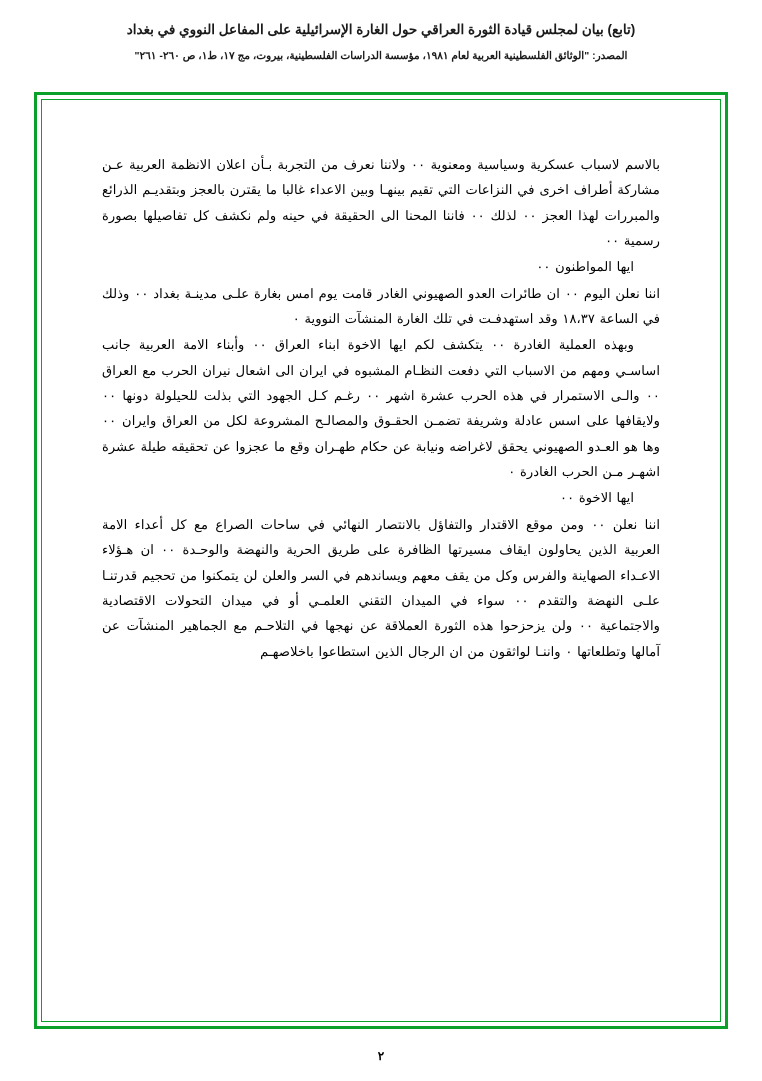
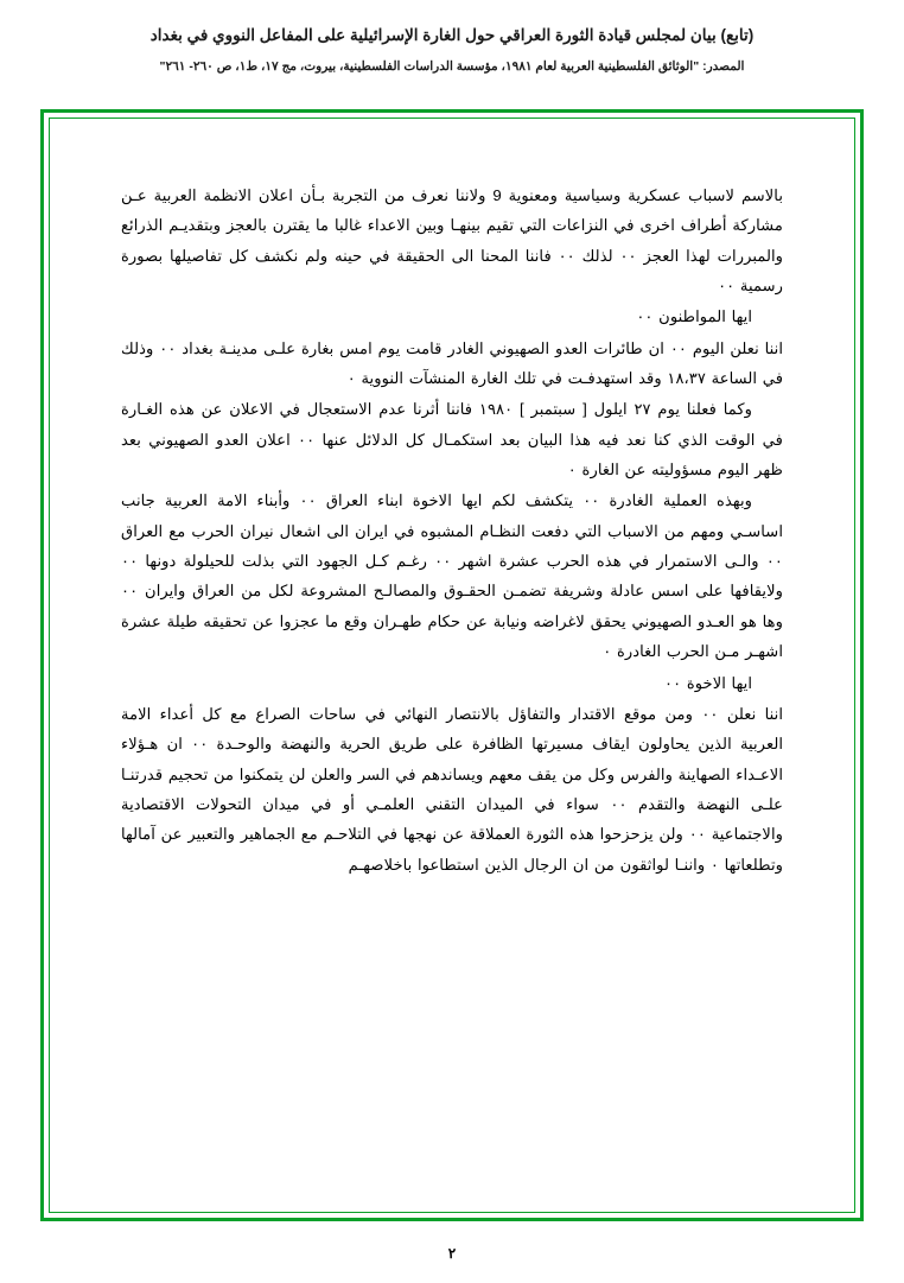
  (تابع) بيان لمجلس قيادة الثورة العراقي حول الغارة الإسرائيلية على المفاعل النووي في بغداد
  المصدر: "الوثائق الفلسطينية العربية لعام ١٩٨١، مؤسسة الدراسات الفلسطينية، بيروت، مج ١٧، ط١، ص ٢٦٠- ٢٦١"
- بالاسم لاسباب عسكرية وسياسية ومعنوية ٠٠ ولاننا نعرف من التجربة بـأن اعلان الانظمة العربية عـن مشاركة أطراف اخرى في النزاعات التي تقيم بينهـا وبين الاعداء غالبا ما يقترن بالعجز وبتقديـم الذرائع والمبررات لهذا العجز ٠٠ لذلك ٠٠ فاننا المحنا الى الحقيقة في حينه ولم نكشف كل تفاصيلها بصورة رسمية ٠٠
+ بالاسم لاسباب عسكرية وسياسية ومعنوية 9 ولاننا نعرف من التجربة بـأن اعلان الانظمة العربية عـن مشاركة أطراف اخرى في النزاعات التي تقيم بينهـا وبين الاعداء غالبا ما يقترن بالعجز وبتقديـم الذرائع والمبررات لهذا العجز ٠٠ لذلك ٠٠ فاننا المحنا الى الحقيقة في حينه ولم نكشف كل تفاصيلها بصورة رسمية ٠٠
  ايها المواطنون ٠٠
  اننا نعلن اليوم ٠٠ ان طائرات العدو الصهيوني الغادر قامت يوم امس بغارة علـى مدينـة بغداد ٠٠ وذلك في الساعة ١٨،٣٧ وقد استهدفـت في تلك الغارة المنشآت النووية ٠
+ وكما فعلنا يوم ٢٧ ايلول [ سبتمبر ] ١٩٨٠ فاننا أثرنا عدم الاستعجال في الاعلان عن هذه الغـارة في الوقت الذي كنا نعد فيه هذا البيان بعد استكمـال كل الدلائل عنها ٠٠ اعلان العدو الصهيوني بعد ظهر اليوم مسؤوليته عن الغارة ٠
  وبهذه العملية الغادرة ٠٠ يتكشف لكم ايها الاخوة ابناء العراق ٠٠ وأبناء الامة العربية جانب اساسـي ومهم من الاسباب التي دفعت النظـام المشبوه في ايران الى اشعال نيران الحرب مع العراق ٠٠ والـى الاستمرار في هذه الحرب عشرة اشهر ٠٠ رغـم كـل الجهود التي بذلت للحيلولة دونها ٠٠ ولايقافها على اسس عادلة وشريفة تضمـن الحقـوق والمصالـح المشروعة لكل من العراق وايران ٠٠ وها هو العـدو الصهيوني يحقق لاغراضه ونيابة عن حكام طهـران وقع ما عجزوا عن تحقيقه طيلة عشرة اشهـر مـن الحرب الغادرة ٠
  ايها الاخوة ٠٠
- اننا نعلن ٠٠ ومن موقع الاقتدار والتفاؤل بالانتصار النهائي في ساحات الصراع مع كل أعداء الامة العربية الذين يحاولون ايقاف مسيرتها الظافرة على طريق الحرية والنهضة والوحـدة ٠٠ ان هـؤلاء الاعـداء الصهاينة والفرس وكل من يقف معهم ويساندهم في السر والعلن لن يتمكنوا من تحجيم قدرتنـا علـى النهضة والتقدم ٠٠ سواء في الميدان التقني العلمـي أو في ميدان التحولات الاقتصادية والاجتماعية ٠٠ ولن يزحزحوا هذه الثورة العملاقة عن نهجها في التلاحـم مع الجماهير المنشآت عن آمالها وتطلعاتها ٠ واننـا لواثقون من ان الرجال الذين استطاعوا باخلاصهـم
+ اننا نعلن ٠٠ ومن موقع الاقتدار والتفاؤل بالانتصار النهائي في ساحات الصراع مع كل أعداء الامة العربية الذين يحاولون ايقاف مسيرتها الظافرة على طريق الحرية والنهضة والوحـدة ٠٠ ان هـؤلاء الاعـداء الصهاينة والفرس وكل من يقف معهم ويساندهم في السر والعلن لن يتمكنوا من تحجيم قدرتنـا علـى النهضة والتقدم ٠٠ سواء في الميدان التقني العلمـي أو في ميدان التحولات الاقتصادية والاجتماعية ٠٠ ولن يزحزحوا هذه الثورة العملاقة عن نهجها في التلاحـم مع الجماهير والتعبير عن آمالها وتطلعاتها ٠ واننـا لواثقون من ان الرجال الذين استطاعوا باخلاصهـم
  ٢
